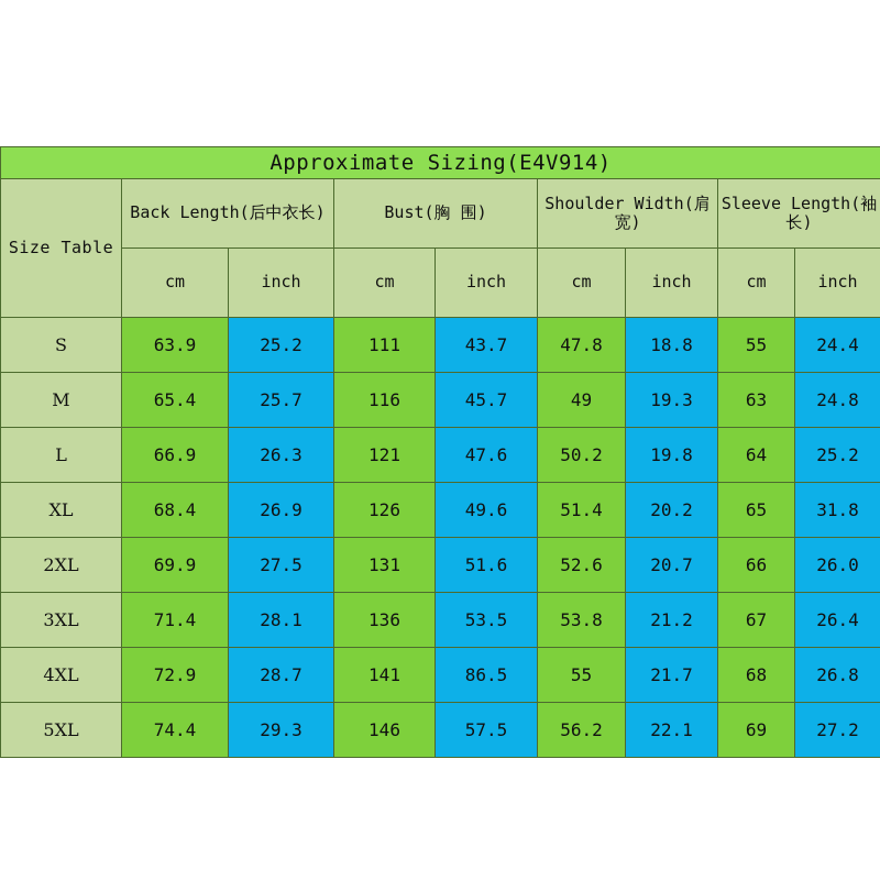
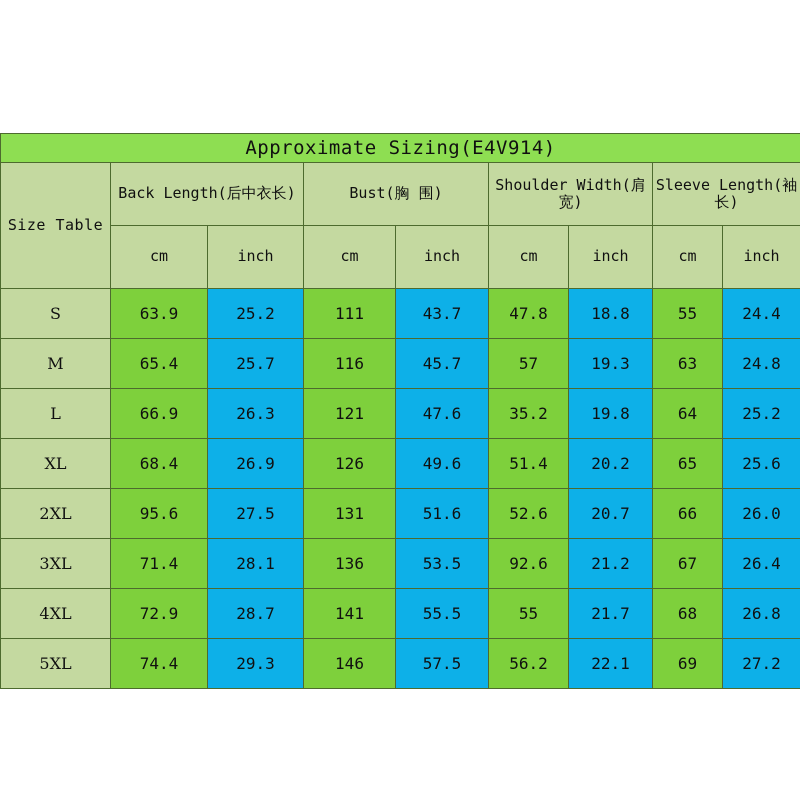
  Approximate Sizing(E4V914)
  Size Table	Back Length(后中衣长)	Bust(胸 围)	Shoulder Width(肩宽)	Sleeve Length(袖 长)
  cm	inch	cm	inch	cm	inch	cm	inch
  S	63.9	25.2	111	43.7	47.8	18.8	55	24.4
- M	65.4	25.7	116	45.7	49	19.3	63	24.8
+ M	65.4	25.7	116	45.7	57	19.3	63	24.8
- L	66.9	26.3	121	47.6	50.2	19.8	64	25.2
+ L	66.9	26.3	121	47.6	35.2	19.8	64	25.2
- XL	68.4	26.9	126	49.6	51.4	20.2	65	31.8
+ XL	68.4	26.9	126	49.6	51.4	20.2	65	25.6
- 2XL	69.9	27.5	131	51.6	52.6	20.7	66	26.0
+ 2XL	95.6	27.5	131	51.6	52.6	20.7	66	26.0
- 3XL	71.4	28.1	136	53.5	53.8	21.2	67	26.4
+ 3XL	71.4	28.1	136	53.5	92.6	21.2	67	26.4
- 4XL	72.9	28.7	141	86.5	55	21.7	68	26.8
+ 4XL	72.9	28.7	141	55.5	55	21.7	68	26.8
  5XL	74.4	29.3	146	57.5	56.2	22.1	69	27.2
